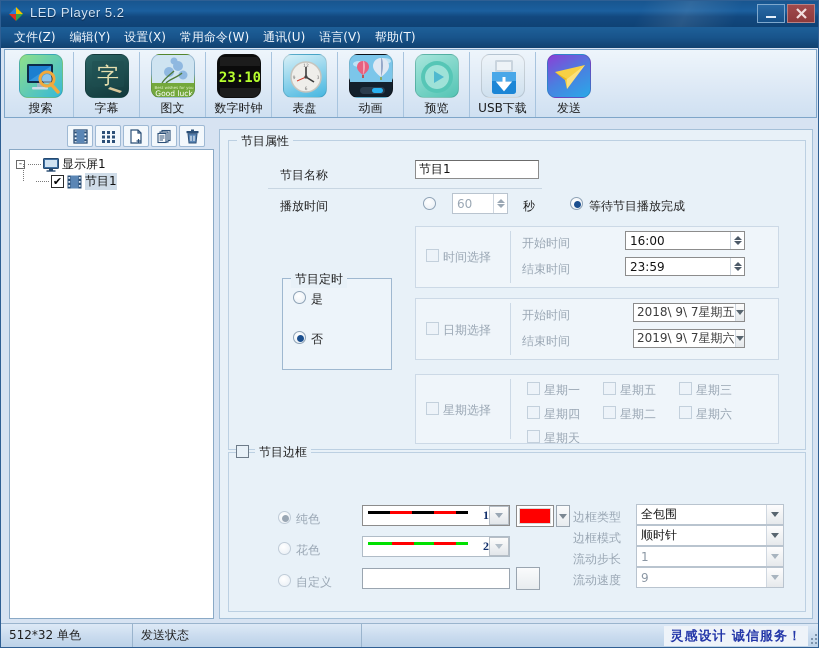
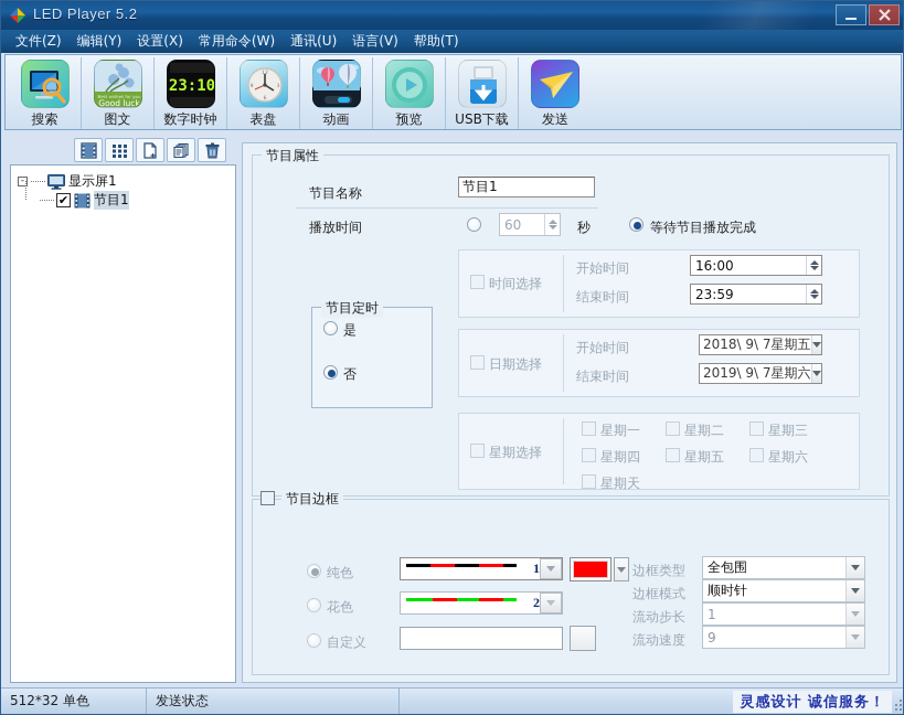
  LED Player 5.2
  文件(Z)
  编辑(Y)
  设置(X)
  常用命令(W)
  通讯(U)
  语言(V)
  帮助(T)
  搜索
- 字
- 字幕
  Good luck
  图文
  23:10
  数字时钟
  表盘
  动画
  预览
  USB下载
  发送
  -
  显示屏1
  ✔
  节目1
  节目属性
  节目名称
  节目1
  播放时间
  60
  秒
  等待节目播放完成
  节目定时
  是
  否
  时间选择
  开始时间
  16:00
  结束时间
  23:59
  日期选择
  开始时间
  2018\ 9\ 7星期五
  结束时间
  2019\ 9\ 7星期六
  星期选择
  星期一
- 星期五
+ 星期二
  星期三
  星期四
- 星期二
+ 星期五
  星期六
  星期天
  节目边框
  纯色
  花色
  自定义
  1
  2
  边框类型
  全包围
  边框模式
  顺时针
  流动步长
  1
  流动速度
  9
  512*32 单色
  发送状态
  灵感设计 诚信服务！
